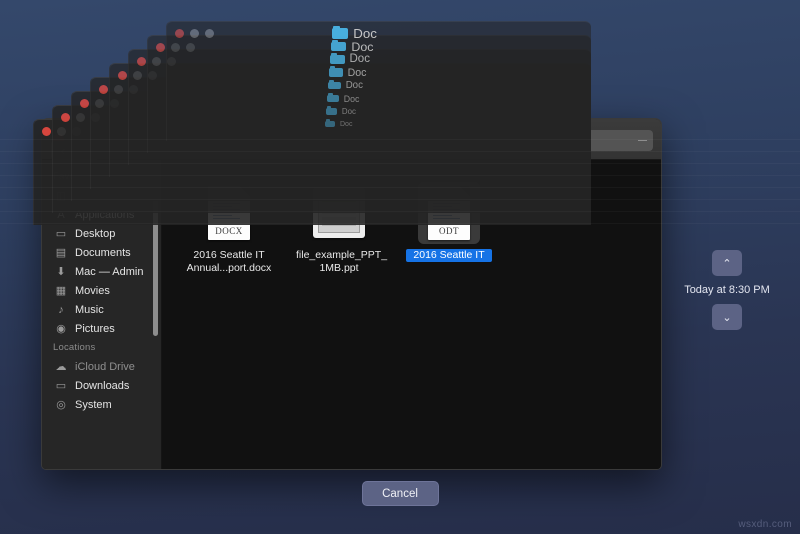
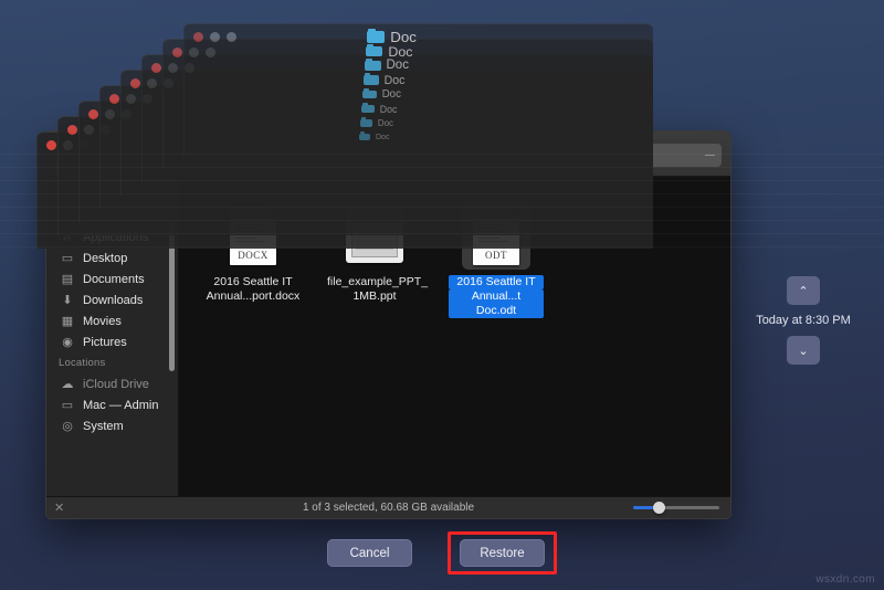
  Doc
  Doc
  Doc
  Doc
  Doc
  Doc
  Doc
  ▭
  Desktop
  ▤
  Documents
  ⬇
- Mac — Admin
+ Downloads
  ▦
  Movies
- ♪
- Music
  ◉
  Pictures
  Locations
  ☁
  iCloud Drive
  ▭
- Downloads
+ Mac — Admin
  ◎
  System
  DOCX
  2016 Seattle IT
  Annual...port.docx
  file_example_PPT_
  1MB.ppt
  ODT
  2016 Seattle IT
+ Annual...t Doc.odt
+ ✕
+ 1 of 3 selected, 60.68 GB available
  ⌃
  Today at 8:30 PM
  ⌄
  Cancel
+ Restore
  wsxdn.com
